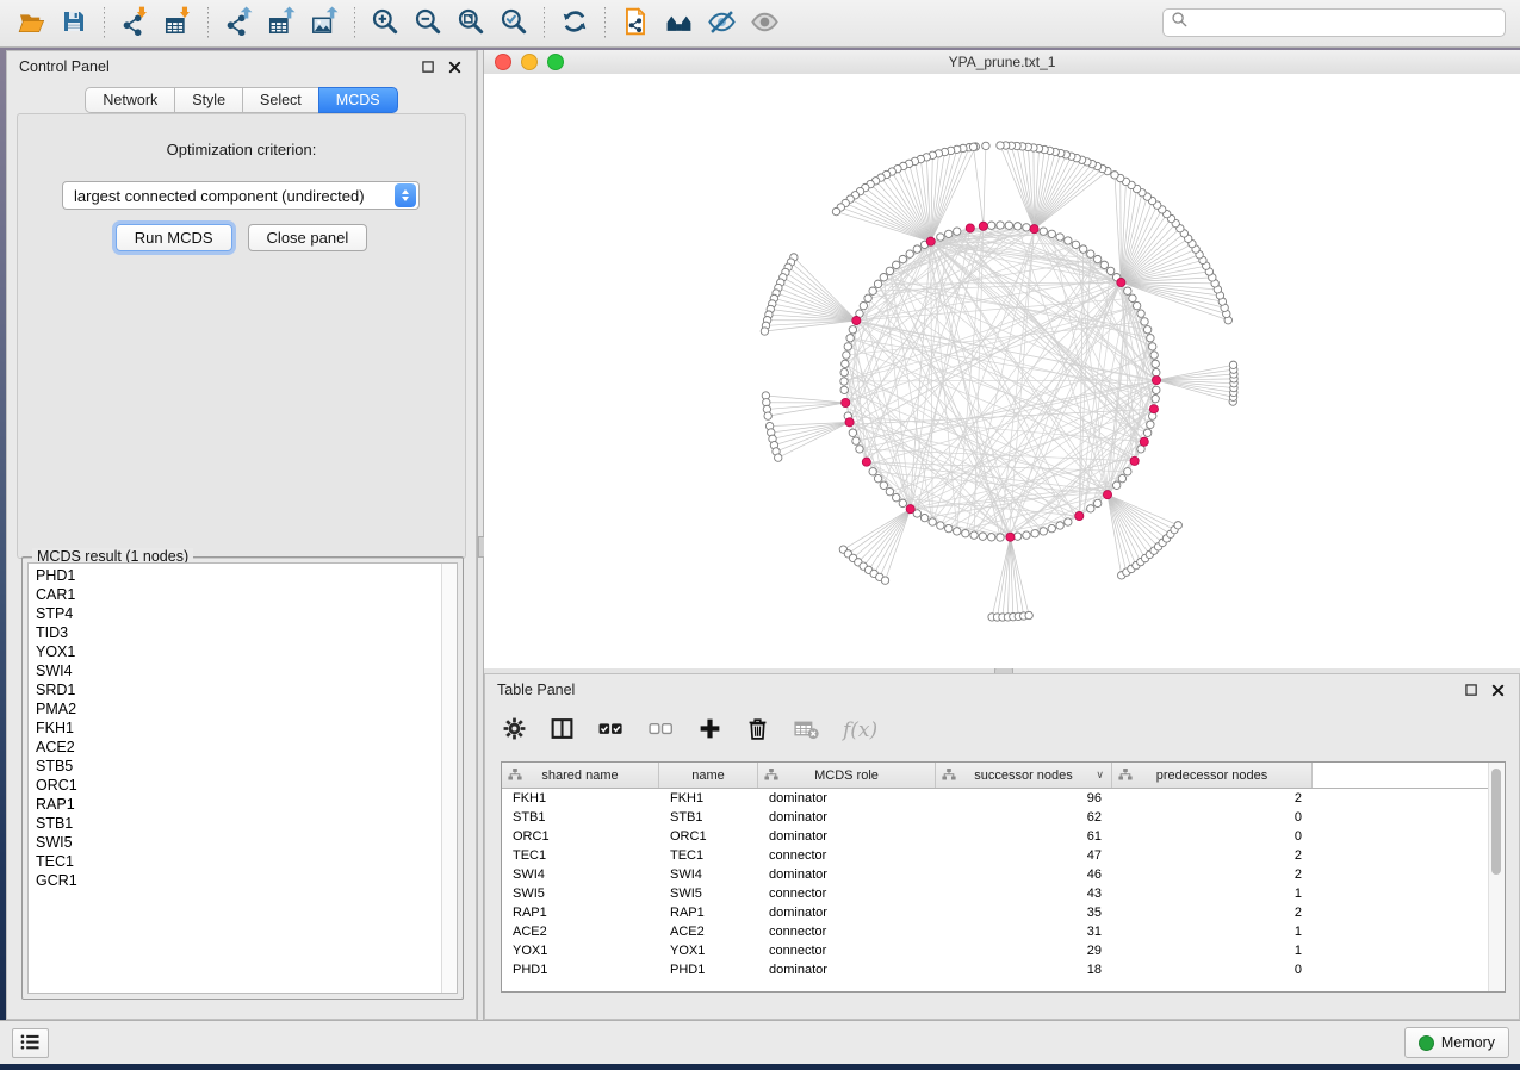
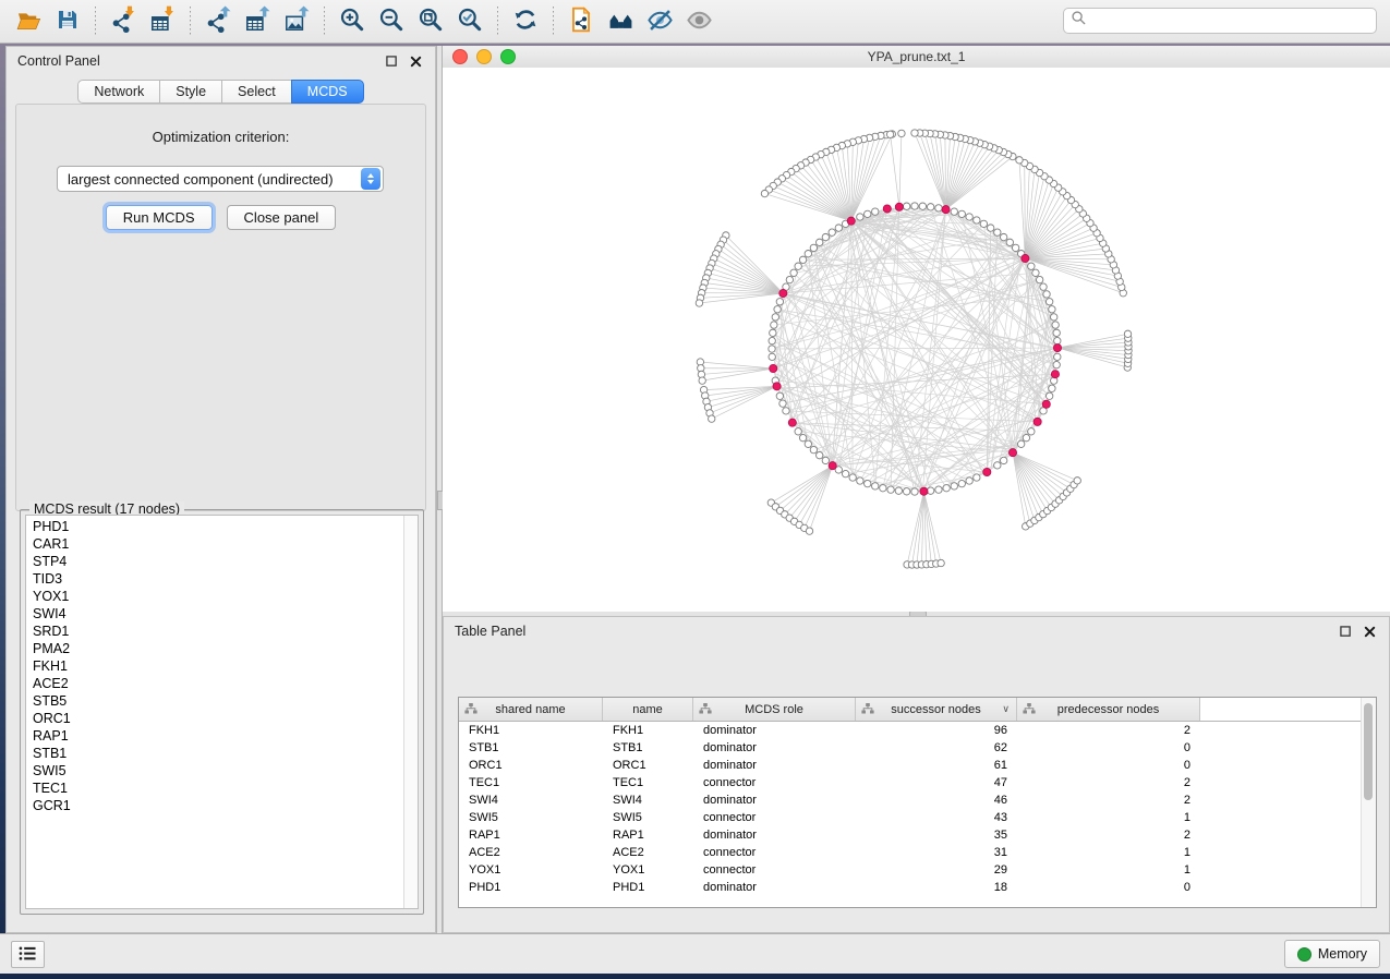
  Control Panel
  Network
  Style
  Select
  MCDS
  Optimization criterion:
  largest connected component (undirected)
  Run MCDS
  Close panel
- MCDS result (1 nodes)
+ MCDS result (17 nodes)
  PHD1
  CAR1
  STP4
  TID3
  YOX1
  SWI4
  SRD1
  PMA2
  FKH1
  ACE2
  STB5
  ORC1
  RAP1
  STB1
  SWI5
  TEC1
  GCR1
  YPA_prune.txt_1
  Table Panel
- f(x)
  shared name
  name
  MCDS role
  successor nodes
  ∨
  predecessor nodes
  FKH1
  FKH1
  dominator
  96
  2
  STB1
  STB1
  dominator
  62
  0
  ORC1
  ORC1
  dominator
  61
  0
  TEC1
  TEC1
  connector
  47
  2
  SWI4
  SWI4
  dominator
  46
  2
  SWI5
  SWI5
  connector
  43
  1
  RAP1
  RAP1
  dominator
  35
  2
  ACE2
  ACE2
  connector
  31
  1
  YOX1
  YOX1
  connector
  29
  1
  PHD1
  PHD1
  dominator
  18
  0
  Memory
